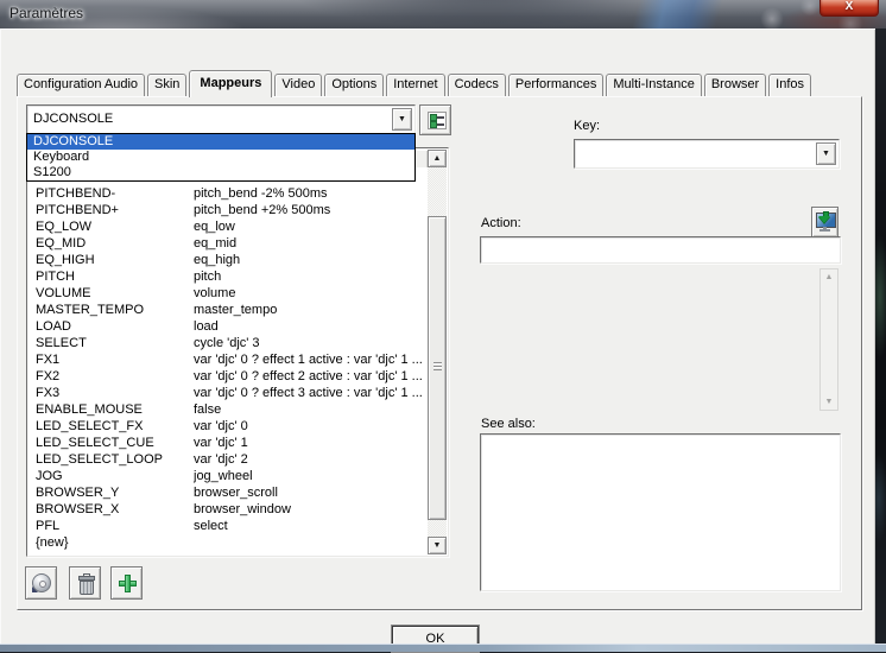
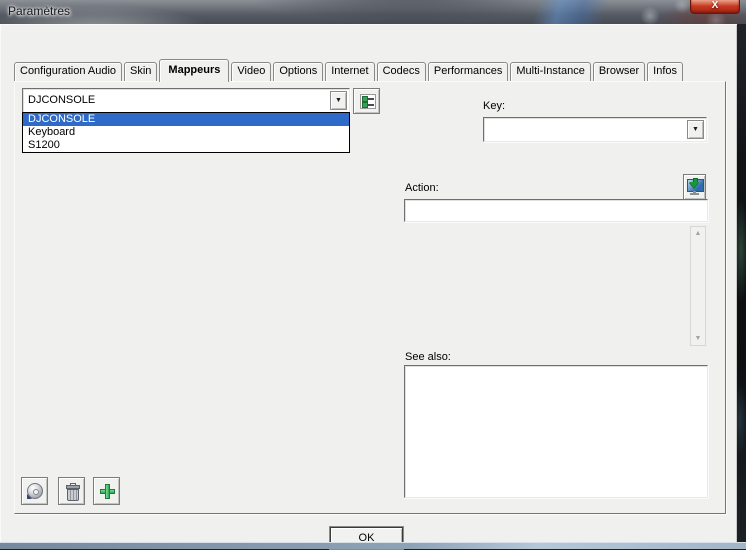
  Paramètres
  X
  Configuration Audio
  Skin
  Mappeurs
  Video
  Options
  Internet
  Codecs
  Performances
  Multi-Instance
  Browser
  Infos
  DJCONSOLE
  DJCONSOLE
  Keyboard
  S1200
- PITCHBEND-
- pitch_bend -2% 500ms
- PITCHBEND+
- pitch_bend +2% 500ms
- EQ_LOW
- eq_low
- EQ_MID
- eq_mid
- EQ_HIGH
- eq_high
- PITCH
- pitch
- VOLUME
- volume
- MASTER_TEMPO
- master_tempo
- LOAD
- load
- SELECT
- cycle 'djc' 3
- FX1
- var 'djc' 0 ? effect 1 active : var 'djc' 1 ...
- FX2
- var 'djc' 0 ? effect 2 active : var 'djc' 1 ...
- FX3
- var 'djc' 0 ? effect 3 active : var 'djc' 1 ...
- ENABLE_MOUSE
- false
- LED_SELECT_FX
- var 'djc' 0
- LED_SELECT_CUE
- var 'djc' 1
- LED_SELECT_LOOP
- var 'djc' 2
- JOG
- jog_wheel
- BROWSER_Y
- browser_scroll
- BROWSER_X
- browser_window
- PFL
- select
- {new}
  Key:
  Action:
  See also:
  OK
